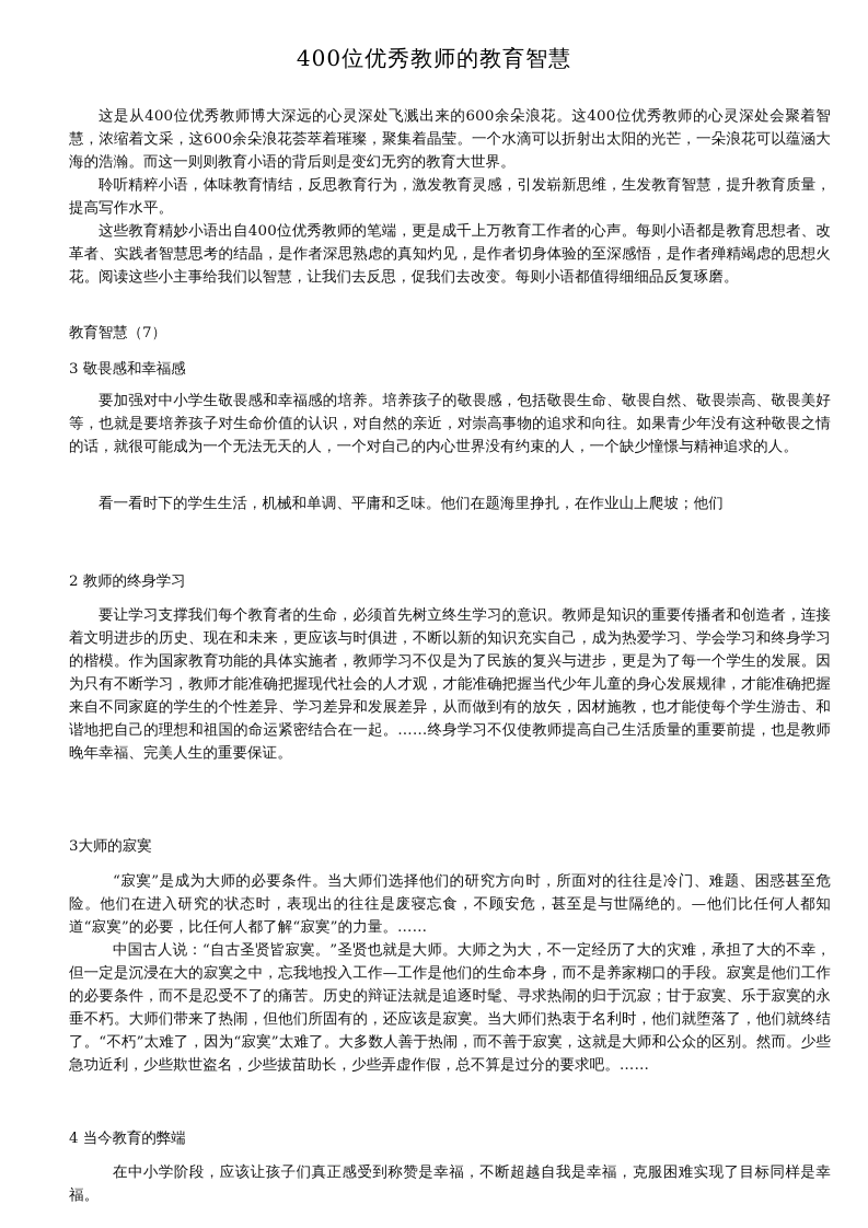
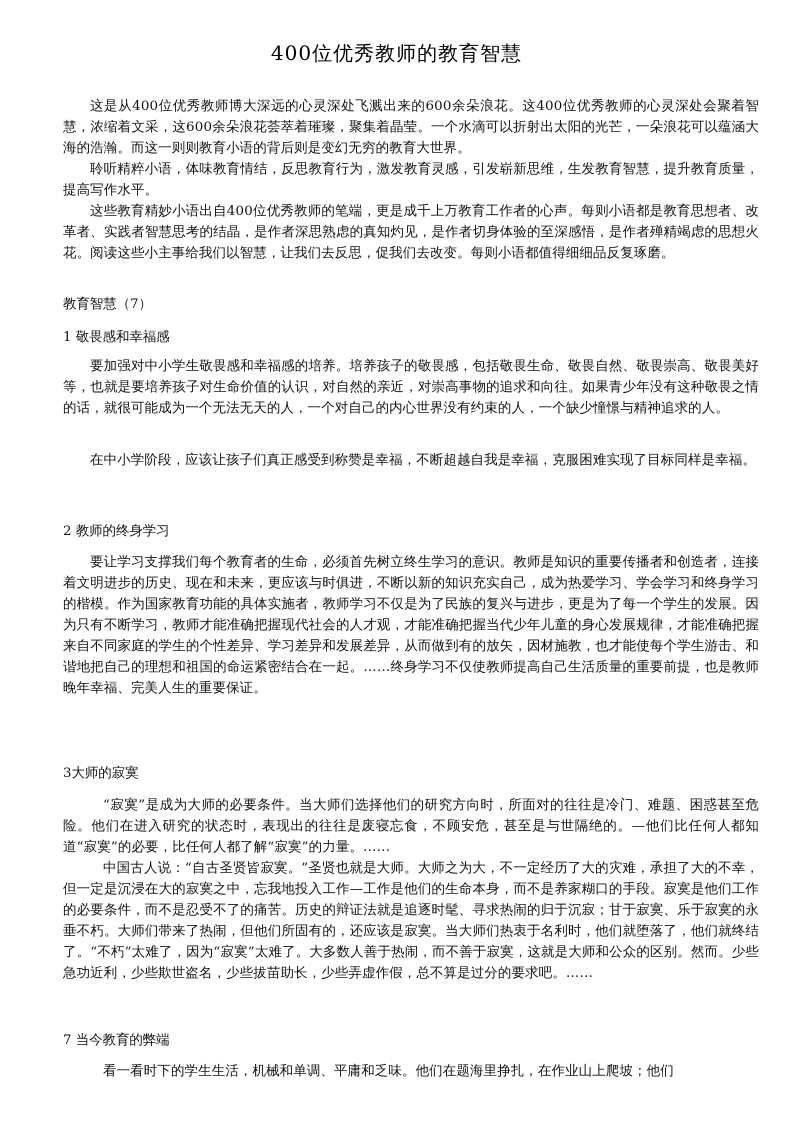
  400位优秀教师的教育智慧
  这是从400位优秀教师博大深远的心灵深处飞溅出来的600余朵浪花。这400位优秀教师的心灵深处会聚着智慧，浓缩着文采，这600余朵浪花荟萃着璀璨，聚集着晶莹。一个水滴可以折射出太阳的光芒，一朵浪花可以蕴涵大海的浩瀚。而这一则则教育小语的背后则是变幻无穷的教育大世界。
  聆听精粹小语，体味教育情结，反思教育行为，激发教育灵感，引发崭新思维，生发教育智慧，提升教育质量，提高写作水平。
  这些教育精妙小语出自400位优秀教师的笔端，更是成千上万教育工作者的心声。每则小语都是教育思想者、改革者、实践者智慧思考的结晶，是作者深思熟虑的真知灼见，是作者切身体验的至深感悟，是作者殚精竭虑的思想火花。阅读这些小主事给我们以智慧，让我们去反思，促我们去改变。每则小语都值得细细品反复琢磨。
  教育智慧（7）
- 3 敬畏感和幸福感
+ 1 敬畏感和幸福感
  要加强对中小学生敬畏感和幸福感的培养。培养孩子的敬畏感，包括敬畏生命、敬畏自然、敬畏崇高、敬畏美好等，也就是要培养孩子对生命价值的认识，对自然的亲近，对崇高事物的追求和向往。如果青少年没有这种敬畏之情的话，就很可能成为一个无法无天的人，一个对自己的内心世界没有约束的人，一个缺少憧憬与精神追求的人。
- 看一看时下的学生生活，机械和单调、平庸和乏味。他们在题海里挣扎，在作业山上爬坡；他们
+ 在中小学阶段，应该让孩子们真正感受到称赞是幸福，不断超越自我是幸福，克服困难实现了目标同样是幸福。
  2 教师的终身学习
  要让学习支撑我们每个教育者的生命，必须首先树立终生学习的意识。教师是知识的重要传播者和创造者，连接着文明进步的历史、现在和未来，更应该与时俱进，不断以新的知识充实自己，成为热爱学习、学会学习和终身学习的楷模。作为国家教育功能的具体实施者，教师学习不仅是为了民族的复兴与进步，更是为了每一个学生的发展。因为只有不断学习，教师才能准确把握现代社会的人才观，才能准确把握当代少年儿童的身心发展规律，才能准确把握来自不同家庭的学生的个性差异、学习差异和发展差异，从而做到有的放矢，因材施教，也才能使每个学生游击、和谐地把自己的理想和祖国的命运紧密结合在一起。……终身学习不仅使教师提高自己生活质量的重要前提，也是教师晚年幸福、完美人生的重要保证。
  3大师的寂寞
  “寂寞”是成为大师的必要条件。当大师们选择他们的研究方向时，所面对的往往是冷门、难题、困惑甚至危险。他们在进入研究的状态时，表现出的往往是废寝忘食，不顾安危，甚至是与世隔绝的。—他们比任何人都知道“寂寞”的必要，比任何人都了解“寂寞”的力量。……
  中国古人说：“自古圣贤皆寂寞。”圣贤也就是大师。大师之为大，不一定经历了大的灾难，承担了大的不幸，但一定是沉浸在大的寂寞之中，忘我地投入工作—工作是他们的生命本身，而不是养家糊口的手段。寂寞是他们工作的必要条件，而不是忍受不了的痛苦。历史的辩证法就是追逐时髦、寻求热闹的归于沉寂；甘于寂寞、乐于寂寞的永垂不朽。大师们带来了热闹，但他们所固有的，还应该是寂寞。当大师们热衷于名利时，他们就堕落了，他们就终结了。“不朽”太难了，因为“寂寞”太难了。大多数人善于热闹，而不善于寂寞，这就是大师和公众的区别。然而。少些急功近利，少些欺世盗名，少些拔苗助长，少些弄虚作假，总不算是过分的要求吧。……
- 4 当今教育的弊端
+ 7 当今教育的弊端
- 在中小学阶段，应该让孩子们真正感受到称赞是幸福，不断超越自我是幸福，克服困难实现了目标同样是幸福。
+ 看一看时下的学生生活，机械和单调、平庸和乏味。他们在题海里挣扎，在作业山上爬坡；他们
